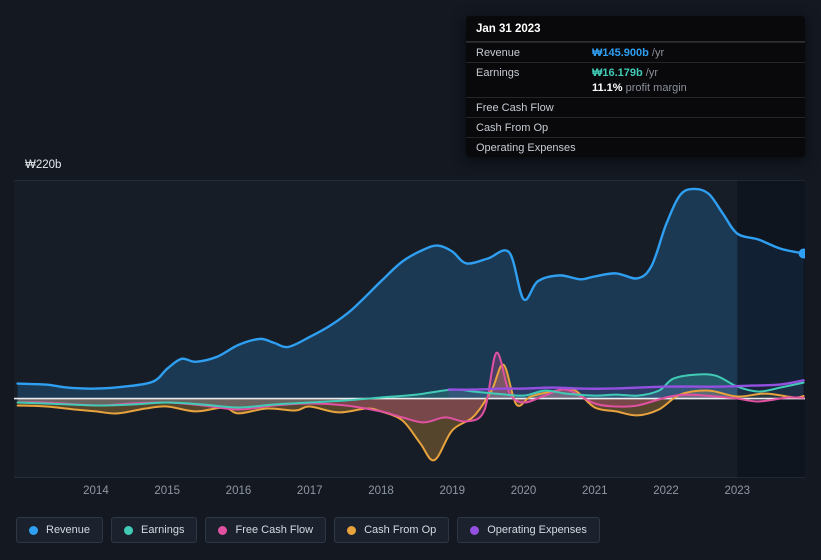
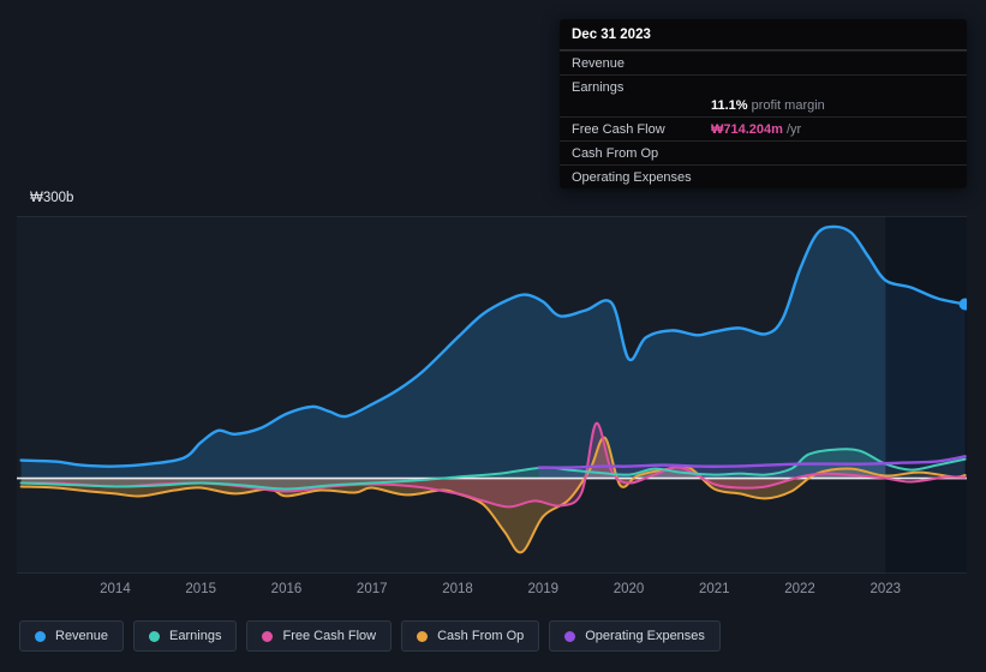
- ₩220b
+ ₩300b
  2014
  2015
  2016
  2017
  2018
  2019
  2020
  2021
  2022
  2023
- Jan 31 2023
+ Dec 31 2023
  Revenue
- ₩145.900b /yr
  Earnings
- ₩16.179b /yr
  11.1% profit margin
  Free Cash Flow
+ ₩714.204m /yr
  Cash From Op
  Operating Expenses
  Revenue
  Earnings
  Free Cash Flow
  Cash From Op
  Operating Expenses
